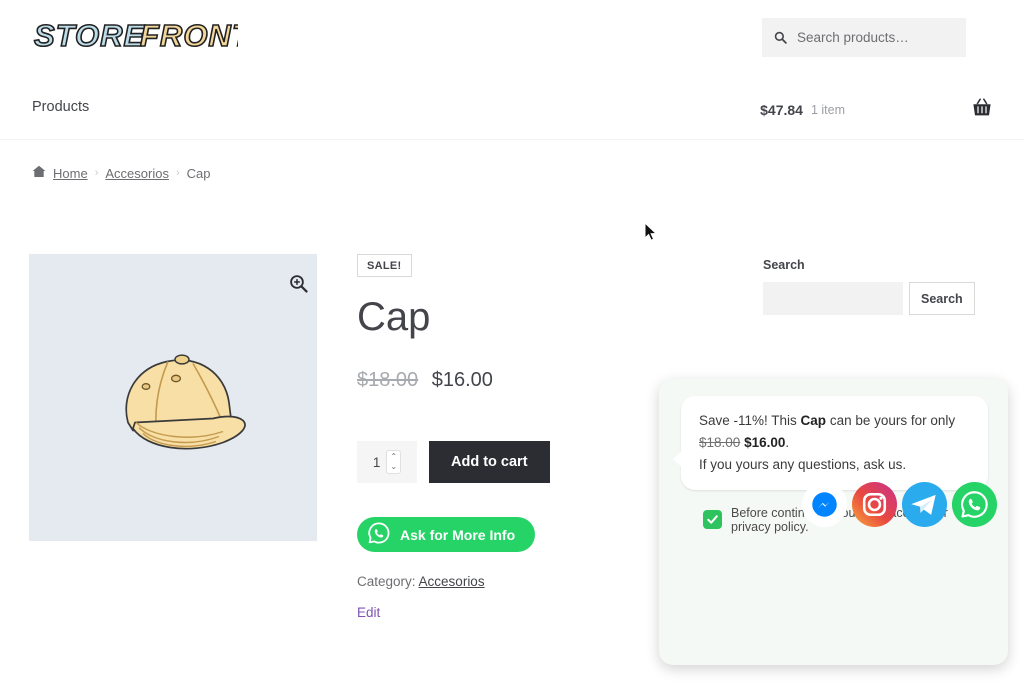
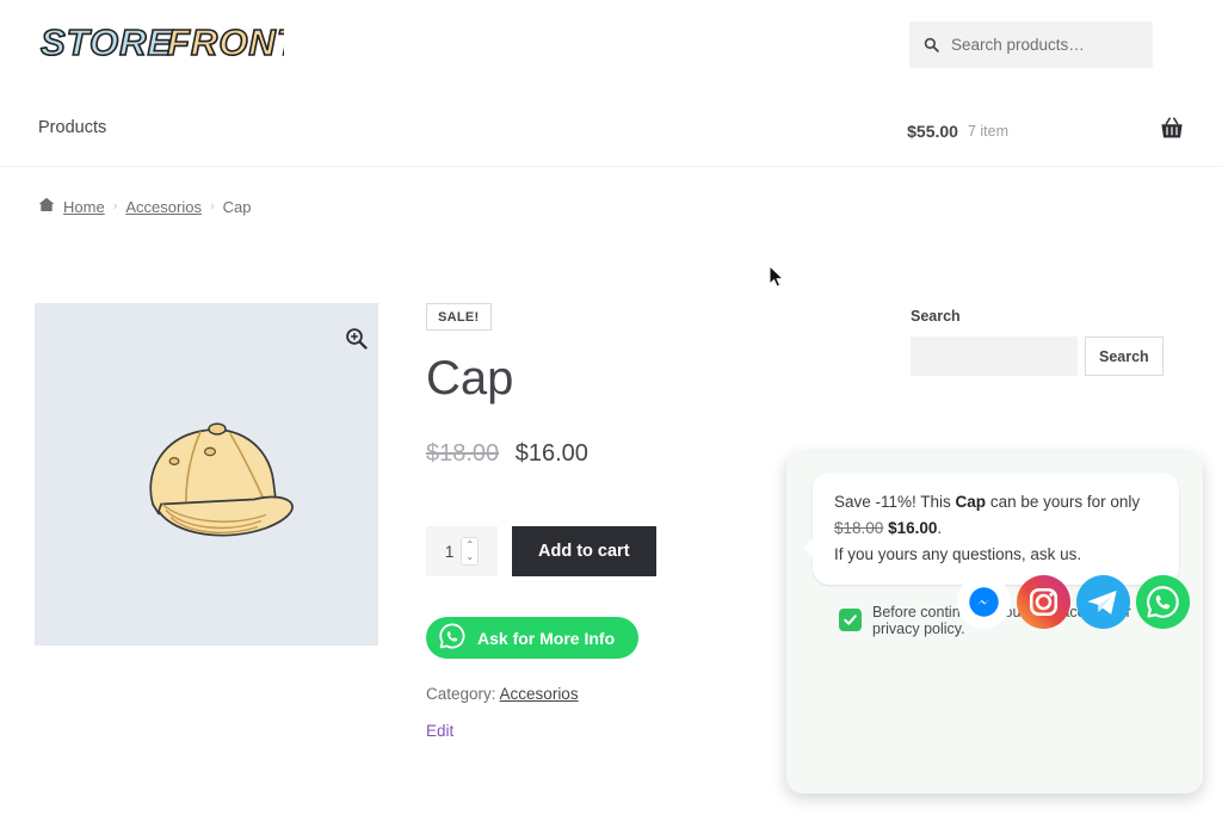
  STORE
  FRON
  Search products…
  Products
- $47.84
+ $55.00
- 1 item
+ 7 item
  Home
  ›
  Accesorios
  ›
  Cap
  SALE!
  Cap
  $18.00 $16.00
  1
  ⌃
  ⌄
  Add to cart
  Ask for More Info
  Category: Accesorios
  Edit
  Search
  Search
  Save -11%! This Cap can be yours for only
  $18.00 $16.00.
  If you yours any questions, ask us.
